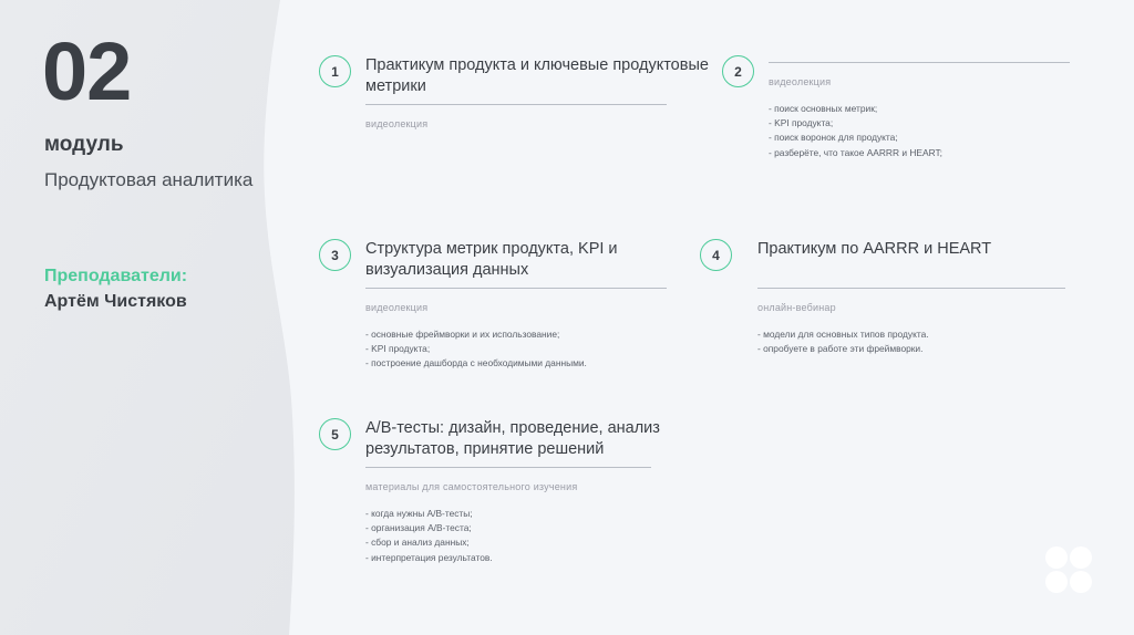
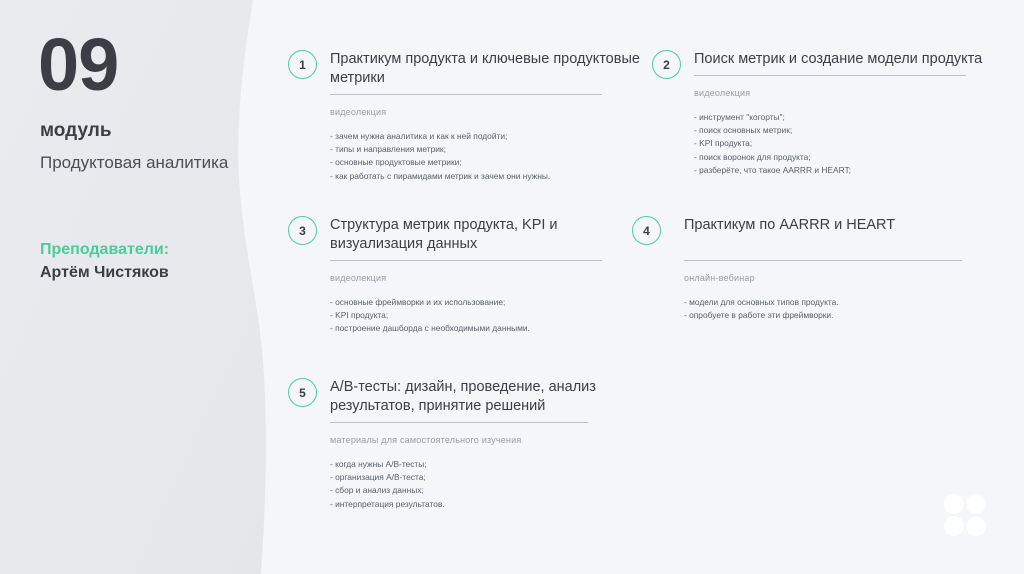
- 02
+ 09
  модуль
  Продуктовая аналитика
  Преподаватели:
  Артём Чистяков
  1
  Практикум продукта и ключевые продуктовые метрики
  видеолекция
+ - зачем нужна аналитика и как к ней подойти;
+ - типы и направления метрик;
+ - основные продуктовые метрики;
+ - как работать с пирамидами метрик и зачем они нужны.
  2
+ Поиск метрик и создание модели продукта
  видеолекция
+ - инструмент "когорты";
  - поиск основных метрик;
  - KPI продукта;
  - поиск воронок для продукта;
  - разберёте, что такое AARRR и HEART;
  3
  Структура метрик продукта, KPI и визуализация данных
  видеолекция
  - основные фреймворки и их использование;
  - KPI продукта;
  - построение дашборда с необходимыми данными.
  4
  Практикум по AARRR и HEART
  онлайн-вебинар
  - модели для основных типов продукта.
  - опробуете в работе эти фреймворки.
  5
  A/B-тесты: дизайн, проведение, анализ результатов, принятие решений
  материалы для самостоятельного изучения
  - когда нужны A/B-тесты;
  - организация A/B-теста;
  - сбор и анализ данных;
  - интерпретация результатов.
